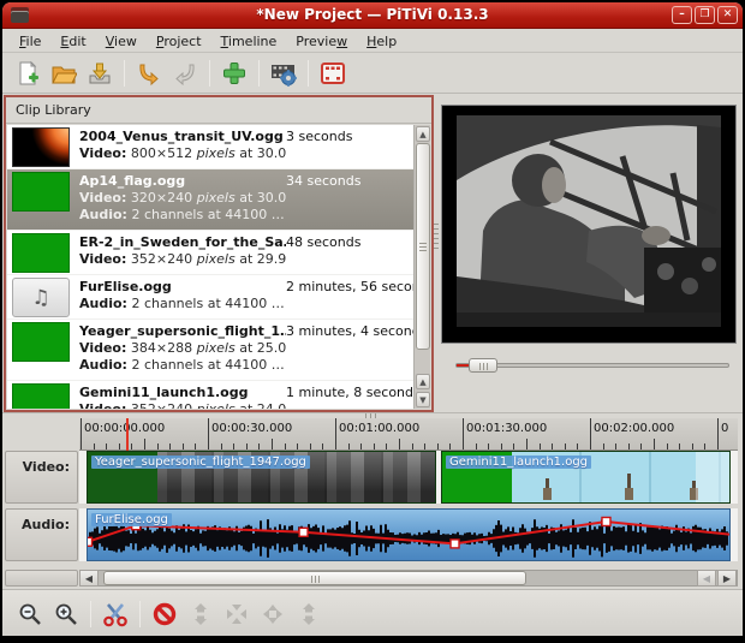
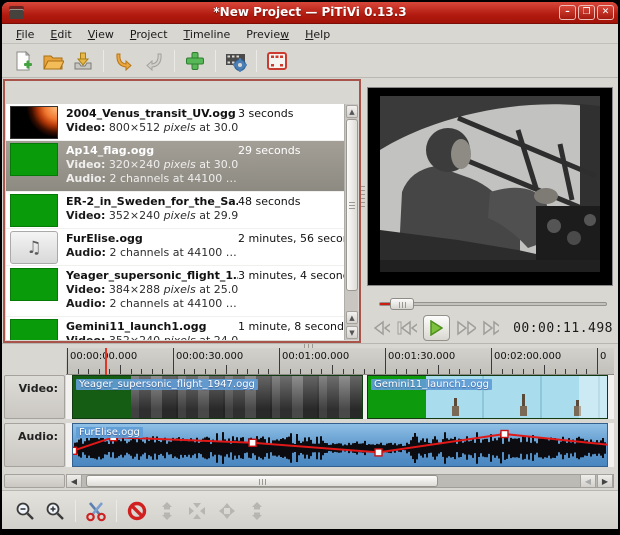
  *New Project — PiTiVi 0.13.3
  –
  ❐
  ✕
  File
  Edit
  View
  Project
  Timeline
  Preview
  Help
- Clip Library
  2004_Venus_transit_UV.ogg
  Video: 800×512 pixels at 30.0
  3 seconds
  Ap14_flag.ogg
  Video: 320×240 pixels at 30.0
  Audio: 2 channels at 44100 …
- 34 seconds
+ 29 seconds
  ER-2_in_Sweden_for_the_Sa
  Video: 352×240 pixels at 29.9
  48 seconds
  ♫
  FurElise.ogg
  Audio: 2 channels at 44100 …
  2 minutes, 56 seco
  Yeager_supersonic_flight_1
  Video: 384×288 pixels at 25.0
  Audio: 2 channels at 44100 …
  3 minutes, 4 secon
  Gemini11_launch1.ogg
  1 minute, 8 second
  ▲
  ▲
  ▼
+ 00:00:11.498
  00:00:0.000
  00:00:30.000
  00:01:00.000
  00:01:30.000
  00:02:00.000
  0
  Video:
  Audio:
  Yeager_supersonic_flight_1947.ogg
  Gemini11_launch1.ogg
  FurElise.ogg
  ◀
  ◀
  ▶
